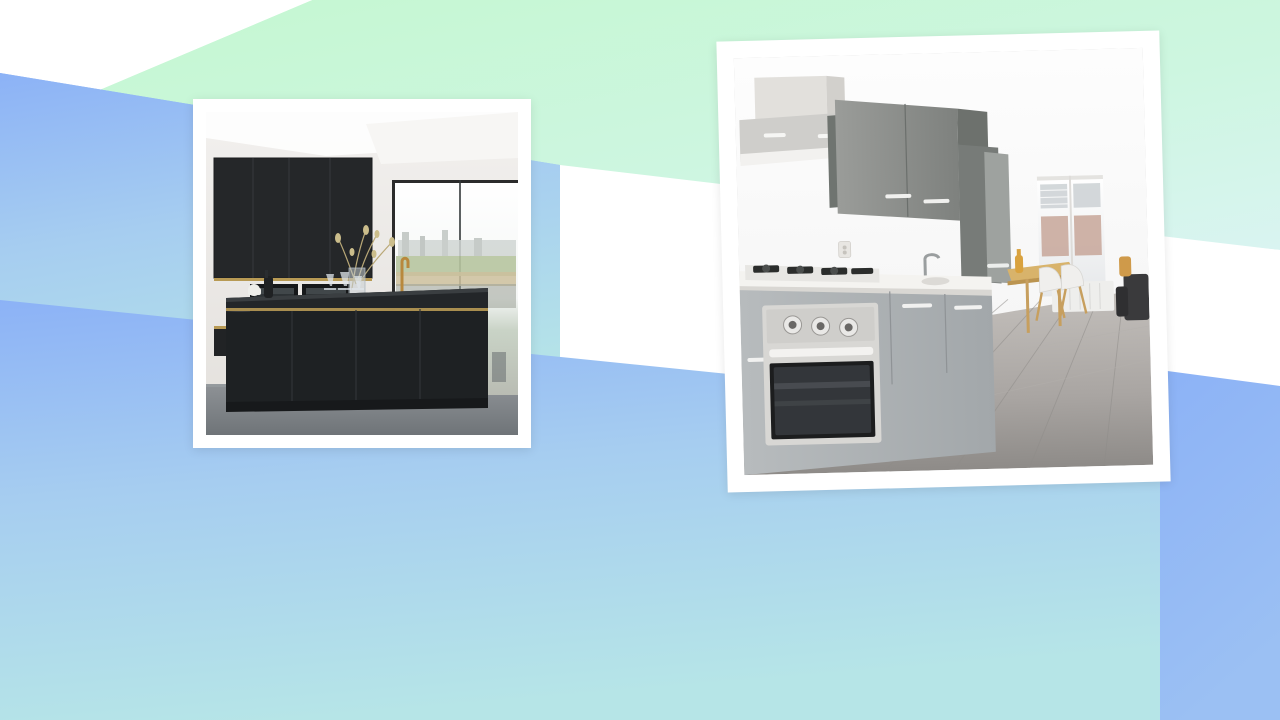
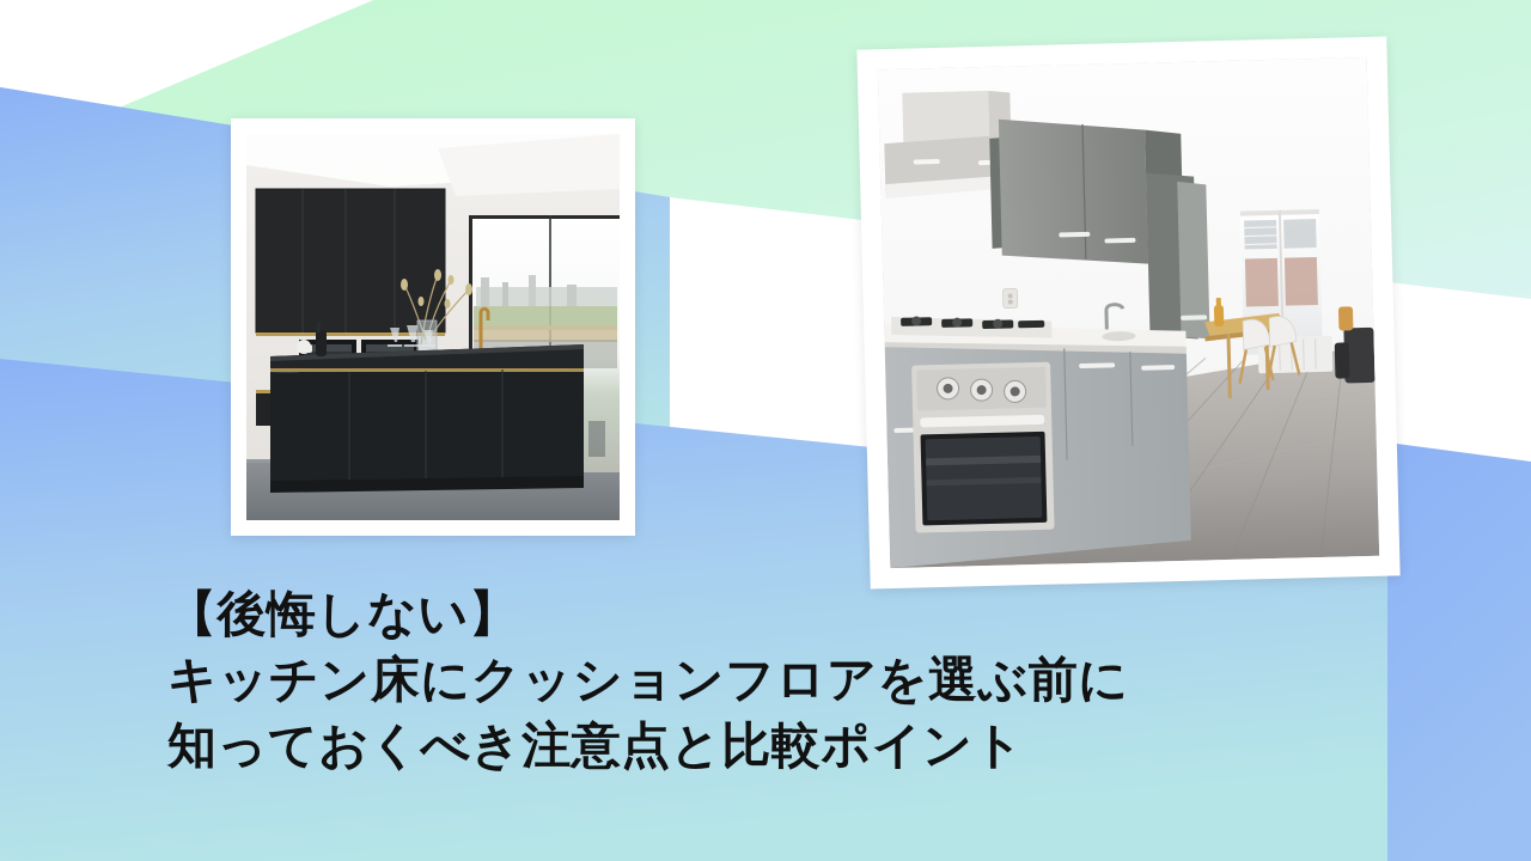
+ 【後悔しない】
+ キッチン床にクッションフロアを選ぶ前に
+ 知っておくべき注意点と比較ポイント
